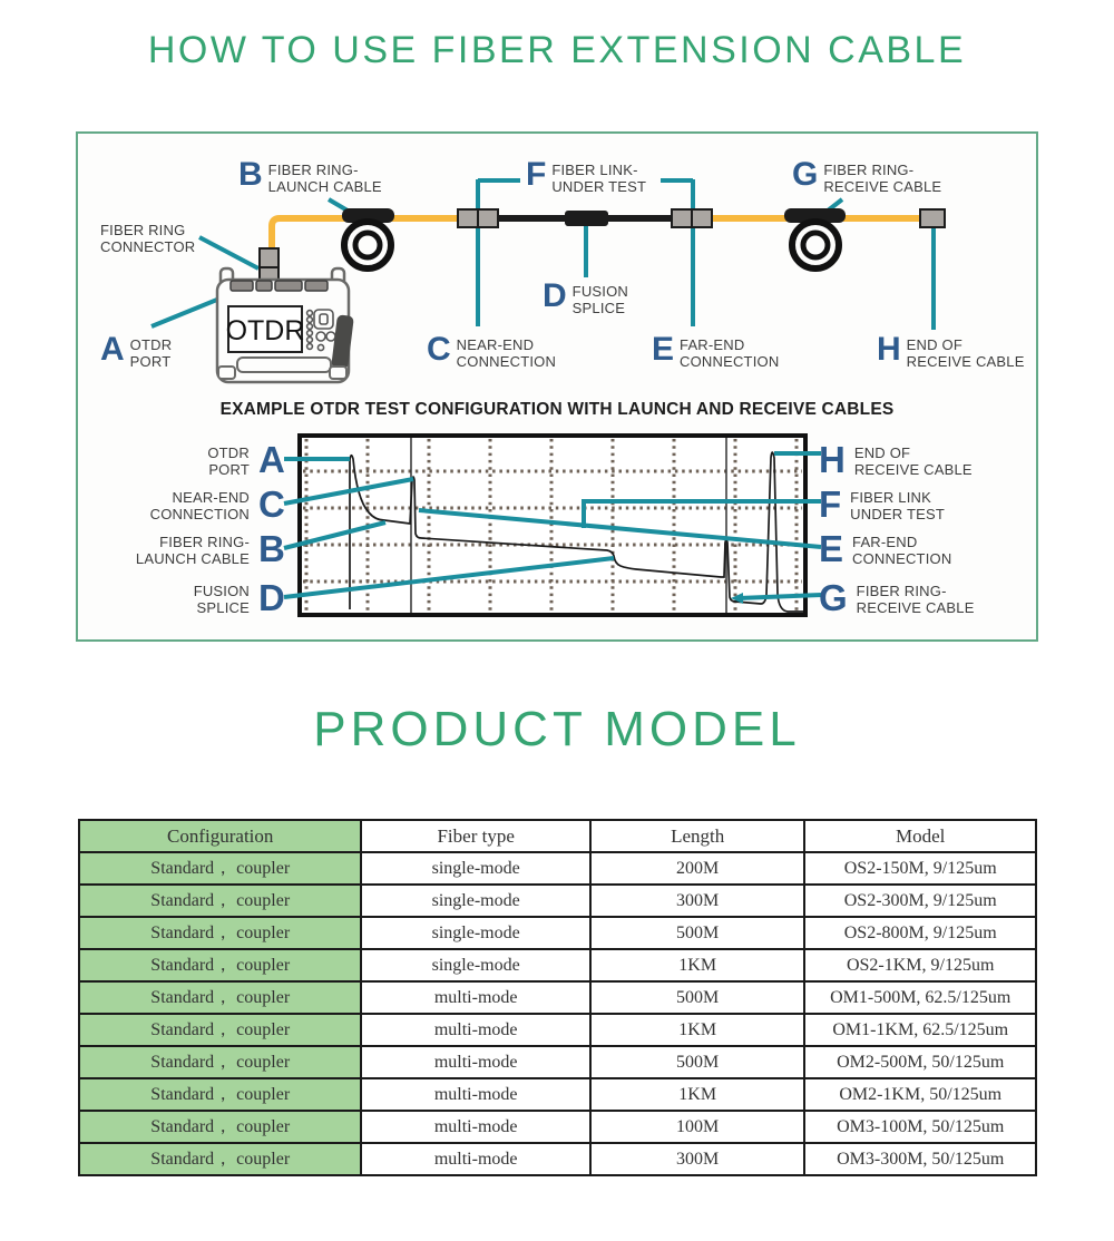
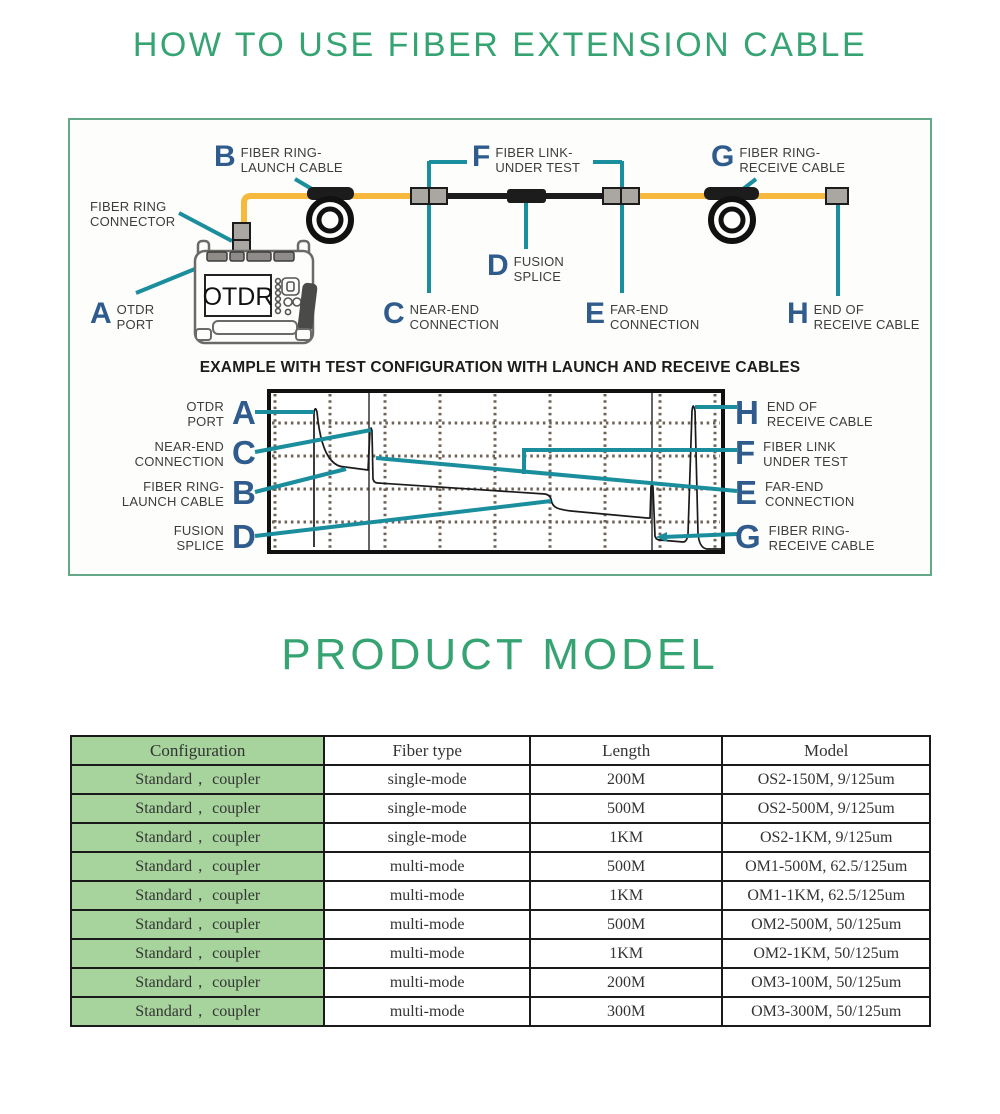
  HOW TO USE FIBER EXTENSION CABLE
  OTDR
  FIBER RING
  CONNECTOR
  B
  FIBER RING-
  LAUNCH CABLE
  F
  FIBER LINK-
  UNDER TEST
  G
  FIBER RING-
  RECEIVE CABLE
  A
  OTDR
  PORT
  C
  NEAR-END
  CONNECTION
  D
  FUSION
  SPLICE
  E
  FAR-END
  CONNECTION
  H
  END OF
  RECEIVE CABLE
- EXAMPLE OTDR TEST CONFIGURATION WITH LAUNCH AND RECEIVE CABLES
+ EXAMPLE WITH TEST CONFIGURATION WITH LAUNCH AND RECEIVE CABLES
  OTDR
  PORT
  A
  NEAR-END
  CONNECTION
  C
  FIBER RING-
  LAUNCH CABLE
  B
  FUSION
  SPLICE
  D
  H
  END OF
  RECEIVE CABLE
  F
  FIBER LINK
  UNDER TEST
  E
  FAR-END
  CONNECTION
  G
  FIBER RING-
  RECEIVE CABLE
  PRODUCT MODEL
  Configuration	Fiber type	Length	Model
  Standard， coupler	single-mode	200M	OS2-150M, 9/125um
- Standard， coupler	single-mode	300M	OS2-300M, 9/125um
- Standard， coupler	single-mode	500M	OS2-800M, 9/125um
+ Standard， coupler	single-mode	500M	OS2-500M, 9/125um
  Standard， coupler	single-mode	1KM	OS2-1KM, 9/125um
  Standard， coupler	multi-mode	500M	OM1-500M, 62.5/125um
  Standard， coupler	multi-mode	1KM	OM1-1KM, 62.5/125um
  Standard， coupler	multi-mode	500M	OM2-500M, 50/125um
  Standard， coupler	multi-mode	1KM	OM2-1KM, 50/125um
- Standard， coupler	multi-mode	100M	OM3-100M, 50/125um
+ Standard， coupler	multi-mode	200M	OM3-100M, 50/125um
  Standard， coupler	multi-mode	300M	OM3-300M, 50/125um
